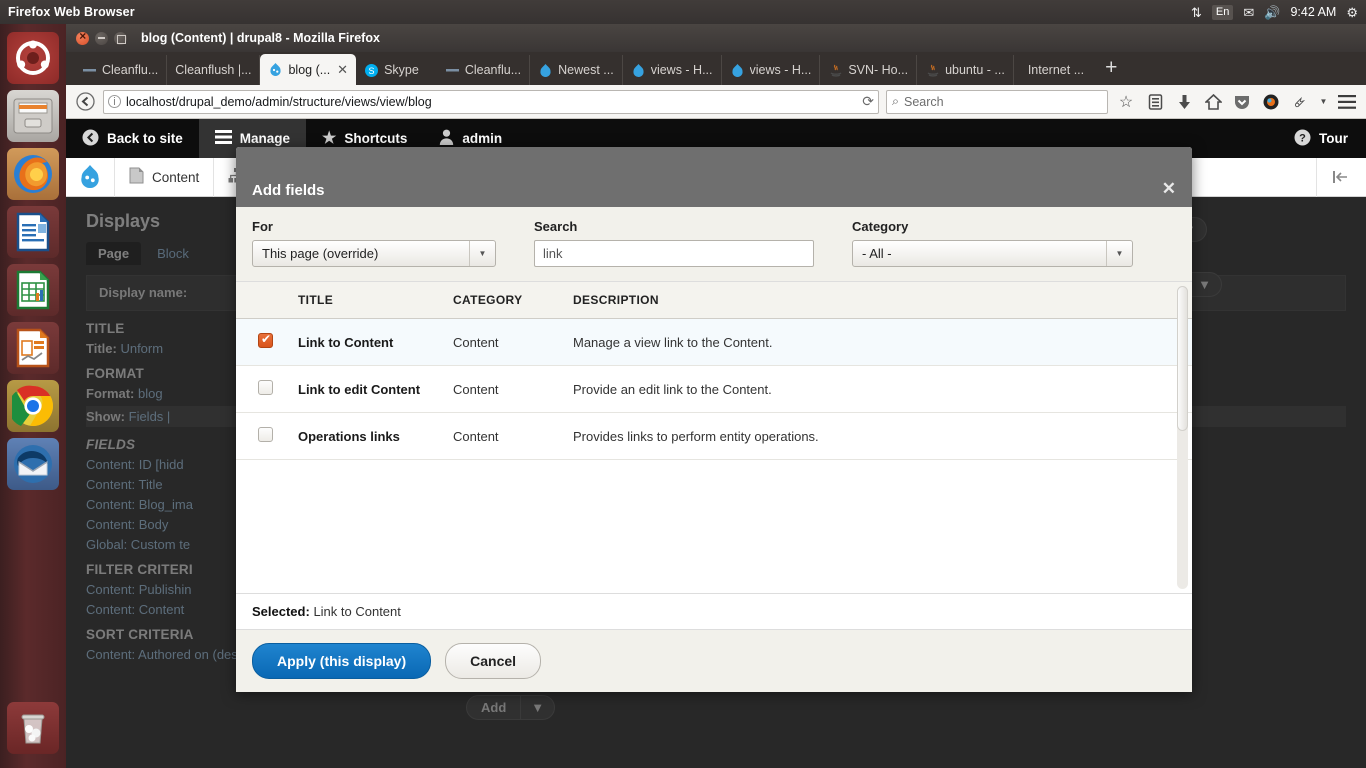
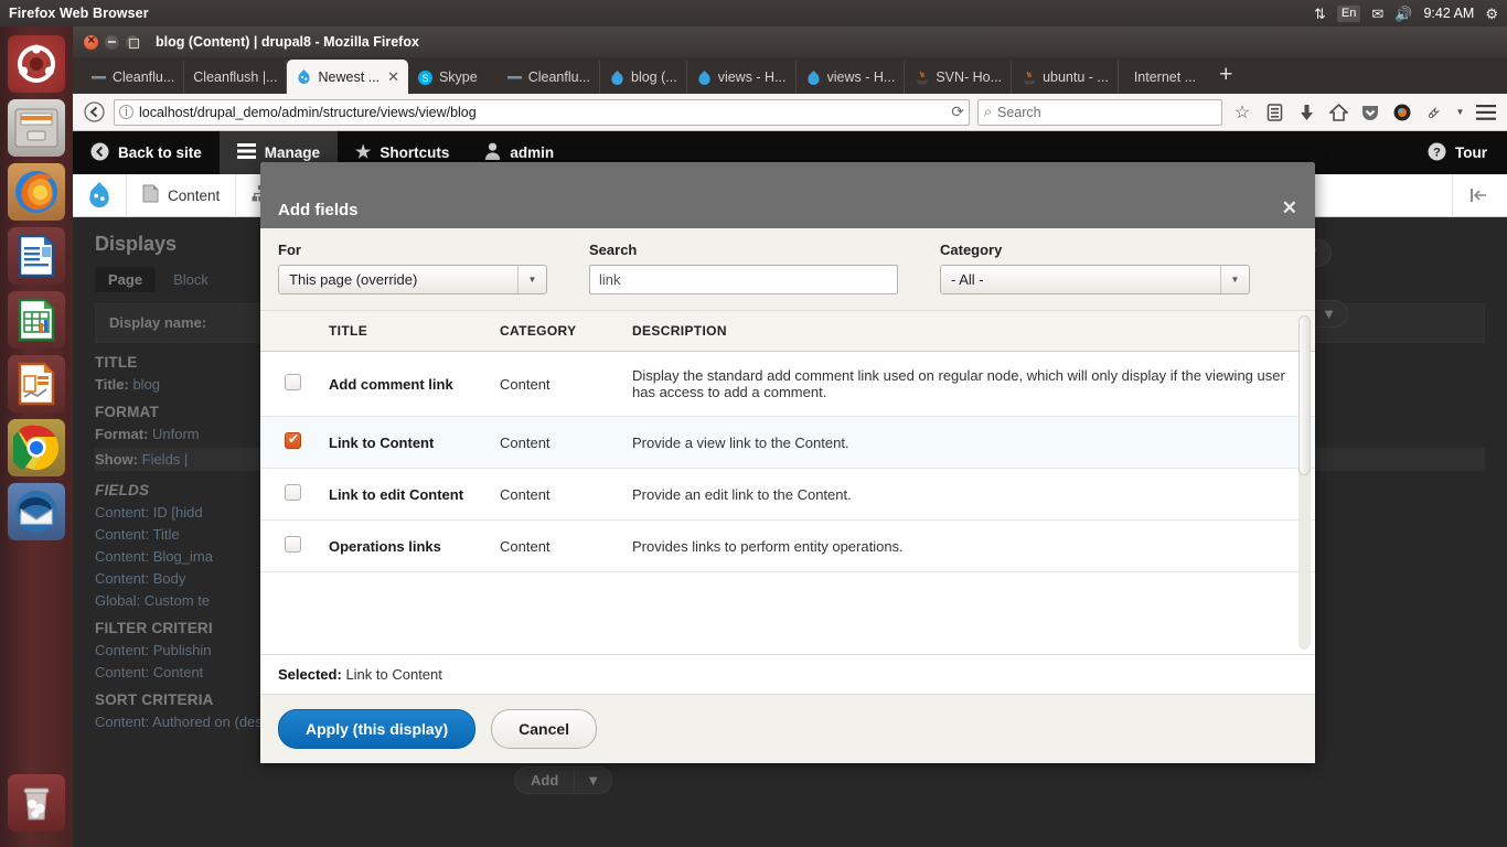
  Firefox Web Browser
  ⇅
  En
  ✉
  🔊
  9:42 AM
  ⚙
  blog (Content) | drupal8 - Mozilla Firefox
  Cleanflu...
  Cleanflush |...
- blog (...
+ Newest ...
  ✕
  S
  Skype
  Cleanflu...
- Newest ...
+ blog (...
  views - H...
  views - H...
  SVN- Ho...
  ubuntu - ...
  Internet ...
  +
  i
  localhost/drupal_demo/admin/structure/views/view/blog
  ⟳
  ⌕
  Search
  ☆
  🜸
  ▼
  Back to site
  Manage
  ★
  Shortcuts
  admin
  ?
  Tour
  Content
  Displays
  Page
  Block
  Display name:
  TITLE
- Title: Unform
+ Title: blog
  FORMAT
- Format: blog
+ Format: Unform
  Show: Fields |
  FIELDS
  Content: ID [hidd
  Content: Title
  Content: Blog_ima
  Content: Body
  Global: Custom te
  FILTER CRITERI
  Content: Publishin
  Content: Content
  SORT CRITERIA
  Content: Authored on (des
  Add
  ▼
  ▼
  Add fields
  ✕
  For
  This page (override)
  ▼
  Search
  link
  Category
  - All -
  ▼
  	TITLE	CATEGORY	DESCRIPTION
+ 	Add comment link	Content	Display the standard add comment link used on regular node, which will only display if the viewing user has access to add a comment.
- 	Link to Content	Content	Manage a view link to the Content.
+ 	Link to Content	Content	Provide a view link to the Content.
  	Link to edit Content	Content	Provide an edit link to the Content.
  	Operations links	Content	Provides links to perform entity operations.
  Selected: Link to Content
  Apply (this display)
  Cancel
